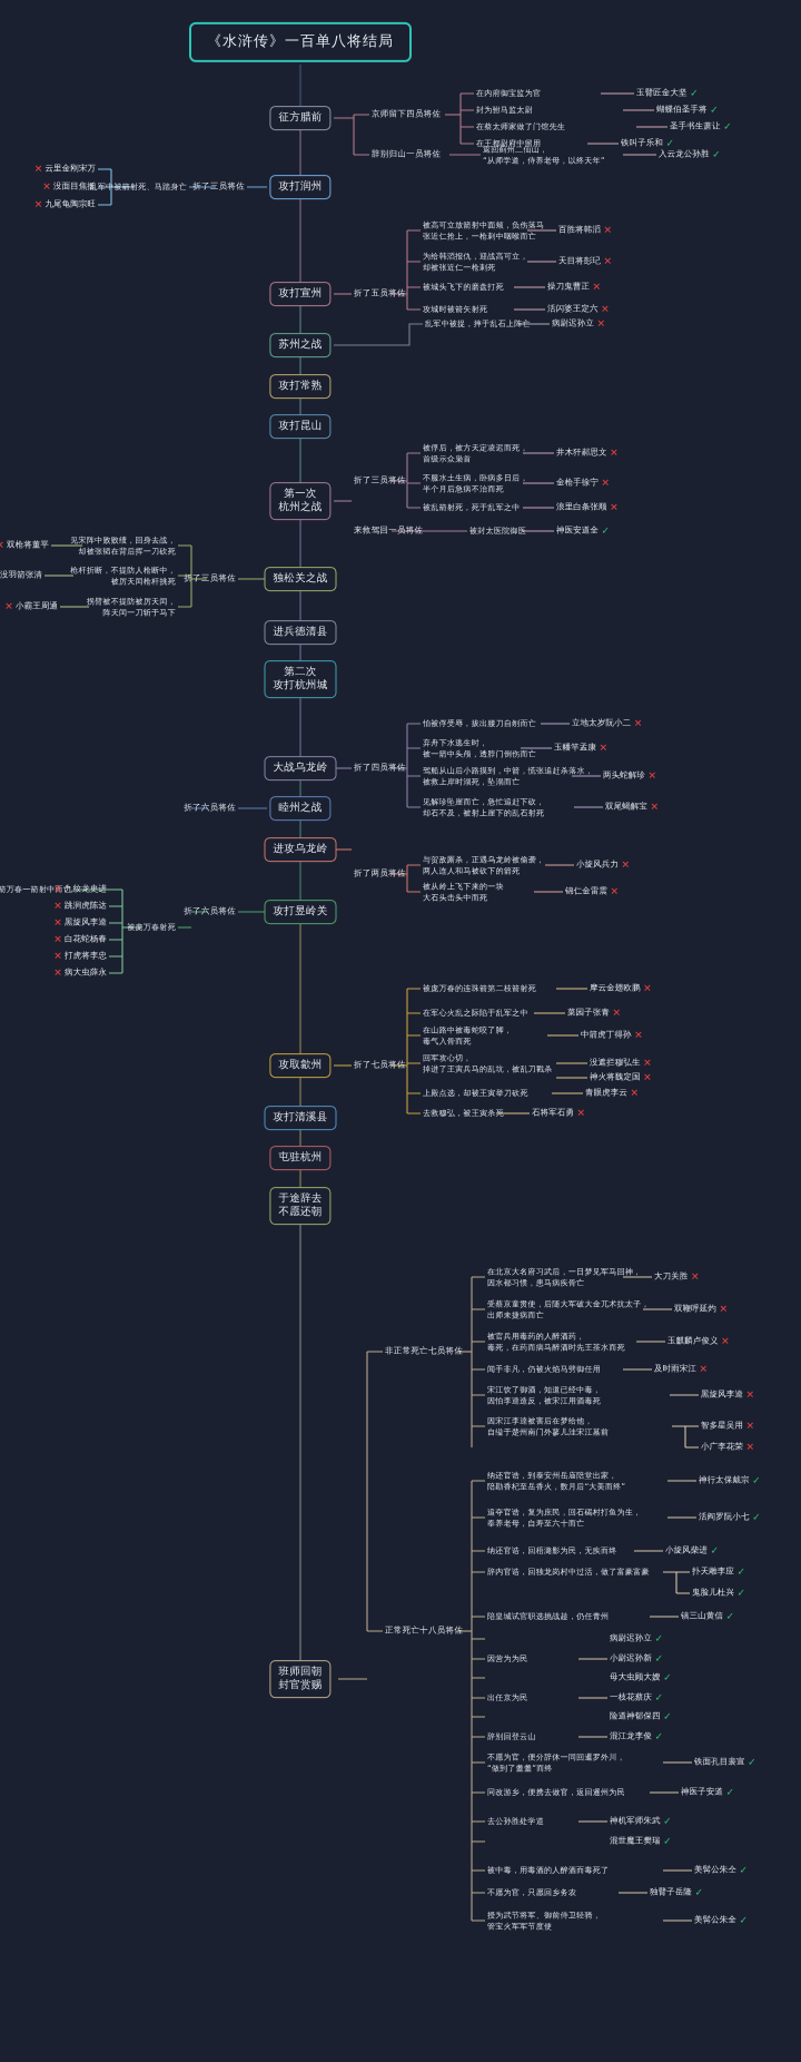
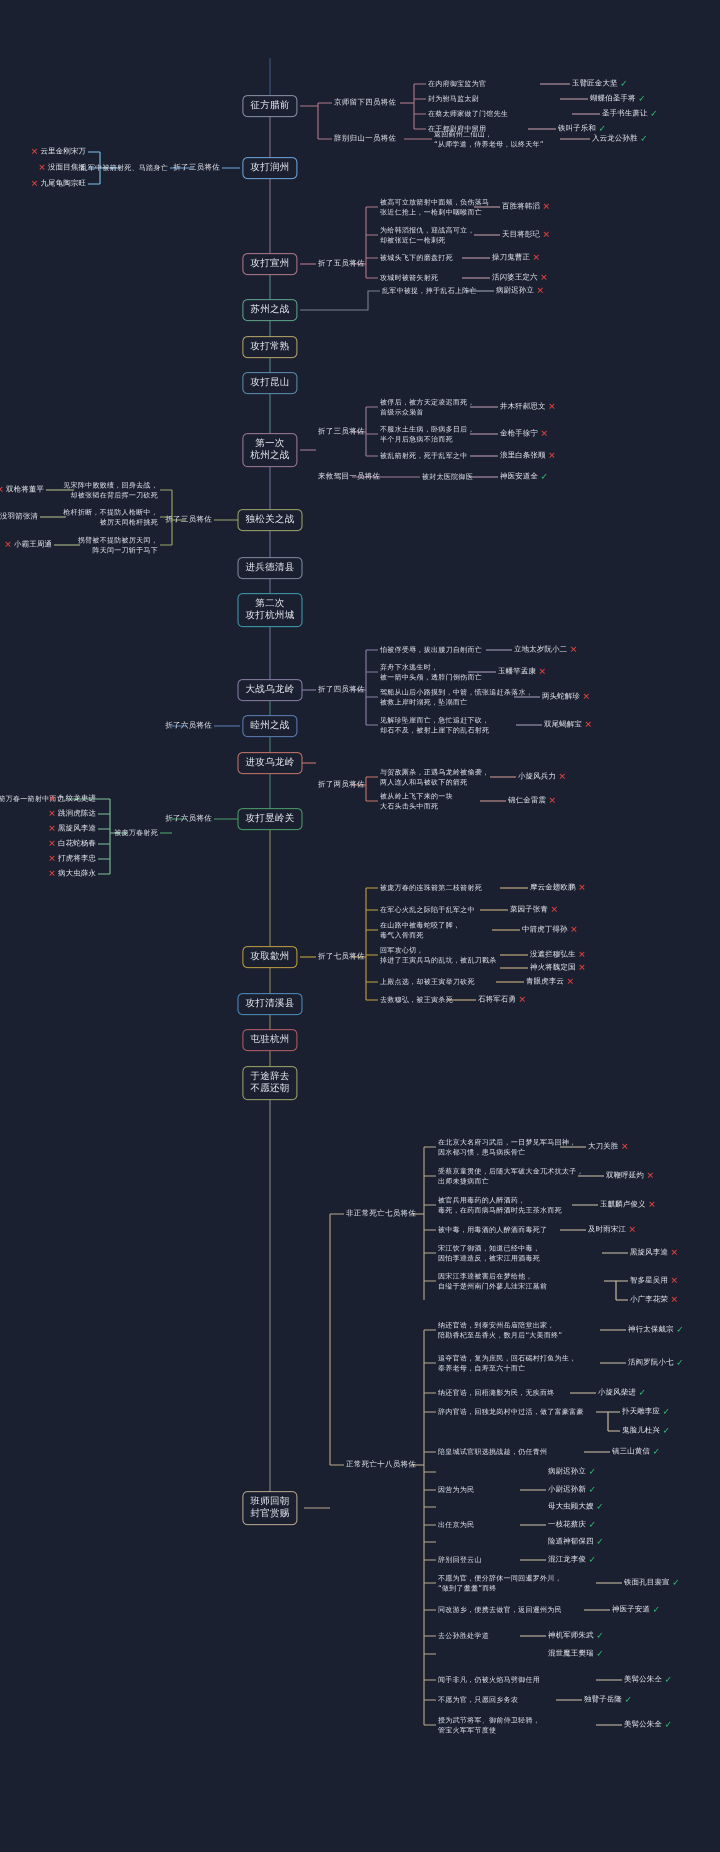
- 《水浒传》一百单八将结局
  征方腊前
  攻打润州
  攻打宣州
  苏州之战
  攻打常熟
  攻打昆山
  第一次
  杭州之战
  独松关之战
  进兵德清县
  第二次
  攻打杭州城
  大战乌龙岭
  睦州之战
  进攻乌龙岭
  攻打昱岭关
  攻取歙州
  攻打清溪县
  屯驻杭州
  于途辞去
  不愿还朝
  班师回朝
  封官赏赐
  京师留下四员将佐
  辞别归山一员将佐
  在内府御宝监为官
  封为驸马监太尉
  在蔡太师家做了门馆先生
  在王都尉府中留用
  返回蓟州二仙山，
  “从师学道，侍养老母，以终天年”
  玉臂匠金大坚 ✓
  蝴蝶伯圣手将 ✓
  圣手书生萧让 ✓
  铁叫子乐和 ✓
  入云龙公孙胜 ✓
  折了三员将佐
  乱军中被箭射死、马踏身亡
  ✕ 云里金刚宋万
  ✕ 没面目焦挺
  ✕ 九尾龟陶宗旺
  折了五员将佐
  被高可立放箭射中面颊，负伤落马
  张近仁抢上，一枪刺中咽喉而亡
  为给韩滔报仇，迎战高可立，
  却被张近仁一枪刺死
  被城头飞下的磨盘打死
  攻城时被箭矢射死
  百胜将韩滔 ✕
  天目将彭玘 ✕
  操刀鬼曹正 ✕
  活闪婆王定六 ✕
  乱军中被捉，摔于乱石上阵亡
  病尉迟孙立 ✕
  折了三员将佐
  被俘后，被方天定凌迟而死，
  首级示众枭首
  不服水土生病，卧病多日后，
  半个月后急病不治而死
  被乱箭射死，死于乱军之中
  井木犴郝思文 ✕
  金枪手徐宁 ✕
  浪里白条张顺 ✕
  来救驾回一员将佐
  被封太医院御医
  神医安道全 ✓
  折了三员将佐
  见宋阵中败败绩，回身去战，
  却被张韬在背后挥一刀砍死
  枪杆折断，不提防人枪断中，
  被厉天闰枪杆挑死
  拐臂被不提防被厉天闰，
  阵天闰一刀斩于马下
  ✕ 双枪将董平
  没羽箭张清
  ✕ 小霸王周通
  折了四员将佐
  怕被俘受辱，拔出腰刀自刎而亡
  弃舟下水逃生时，
  被一箭中头颅，透脖门倒伤而亡
  驾船从山后小路摸到，中箭，慌张追赶杀落水，
  被救上岸时溺死，坠溺而亡
  见解珍坠崖而亡，急忙追赶下砍，
  却石不及，被射上崖下的乱石射死
  立地太岁阮小二 ✕
  玉幡竿孟康 ✕
  两头蛇解珍 ✕
  双尾蝎解宝 ✕
  折了六员将佐
  折了两员将佐
  与贺敌厮杀，正遇乌龙岭被偷袭，
  两人连人和马被砍下的箭死
  被从岭上飞下来的一块
  大石头击头中而死
  小旋风兵力 ✕
  锦仁金雷震 ✕
  折了六员将佐
  被庞万春射死
  箭万春一箭射中而亡
  ✕ 九纹龙史进
  ✕ 跳涧虎陈达
  ✕ 黑旋风李逵
  ✕ 白花蛇杨春
  ✕ 打虎将李忠
  ✕ 病大虫薛永
  折了七员将佐
  被庞万春的连珠箭第二枝箭射死
  在军心火乱之际陷于乱军之中
  在山路中被毒蛇咬了脚，
  毒气入骨而死
  回军攻心切，
  掉进了王寅兵马的乱坑，被乱刀戳杀
  上殿点选，却被王寅举刀砍死
  去救穆弘，被王寅杀死
  摩云金翅欧鹏 ✕
  菜园子张青 ✕
  中箭虎丁得孙 ✕
  没遮拦穆弘生 ✕
  神火将魏定国 ✕
  青眼虎李云 ✕
  石将军石勇 ✕
  非正常死亡七员将佐
  正常死亡十八员将佐
  在北京大名府习武后，一日梦见军马回神，
  因水都习惯，患马病疾骨亡
  受蔡京童贯使，后随大军破大金兀术抗太子，
  出师未捷病而亡
  被官兵用毒药的人醉酒药，
  毒死，在药而病马醉酒时先王茶水而死
- 闻手非凡，仍被火焰马劈御任用
+ 被中毒，用毒酒的人醉酒而毒死了
  宋江饮了御酒，知道已经中毒，
  因怕李逵造反，被宋江用酒毒死
  因宋江李逵被害后在梦给他，
  自缢于楚州南门外蓼儿洼宋江墓前
  大刀关胜 ✕
  双鞭呼延灼 ✕
  玉麒麟卢俊义 ✕
  及时雨宋江 ✕
  黑旋风李逵 ✕
  智多星吴用 ✕
  小广李花荣 ✕
  纳还官诰，到泰安州岳庙陪堂出家，
  陪勘香杞至岳香火，数月后“大美而终”
  追夺官诰，复为庶民，回石碣村打鱼为生，
  奉养老母，自寿至六十而亡
  纳还官诰，回梧潞影为民，无疾而终
  辞内官诰，回独龙岗村中过活，做了富豪富豪
  陪皇城试官职选挑战趁，仍任青州
  因营为为民
  出任京为民
  辞别回登云山
  不愿为官，便分辞休一同回暹罗外川，
  “做到了耋耋”而终
  同改游乡，便携去做官，返回暹州为民
  去公孙胜处学道
- 被中毒，用毒酒的人醉酒而毒死了
+ 闻手非凡，仍被火焰马劈御任用
  不愿为官，只愿回乡务农
  授为武节将军、御前侍卫轻骑，
  管宝火军军节度使
  神行太保戴宗 ✓
  活阎罗阮小七 ✓
  小旋风柴进 ✓
  扑天雕李应 ✓
  鬼脸儿杜兴 ✓
  镇三山黄信 ✓
  病尉迟孙立 ✓
  小尉迟孙新 ✓
  母大虫顾大嫂 ✓
  一枝花蔡庆 ✓
  险道神郁保四 ✓
  混江龙李俊 ✓
  铁面孔目裴宣 ✓
  神医子安道 ✓
  神机军师朱武 ✓
  混世魔王樊瑞 ✓
  美髯公朱仝 ✓
  独臂子岳隆 ✓
  美髯公朱全 ✓
